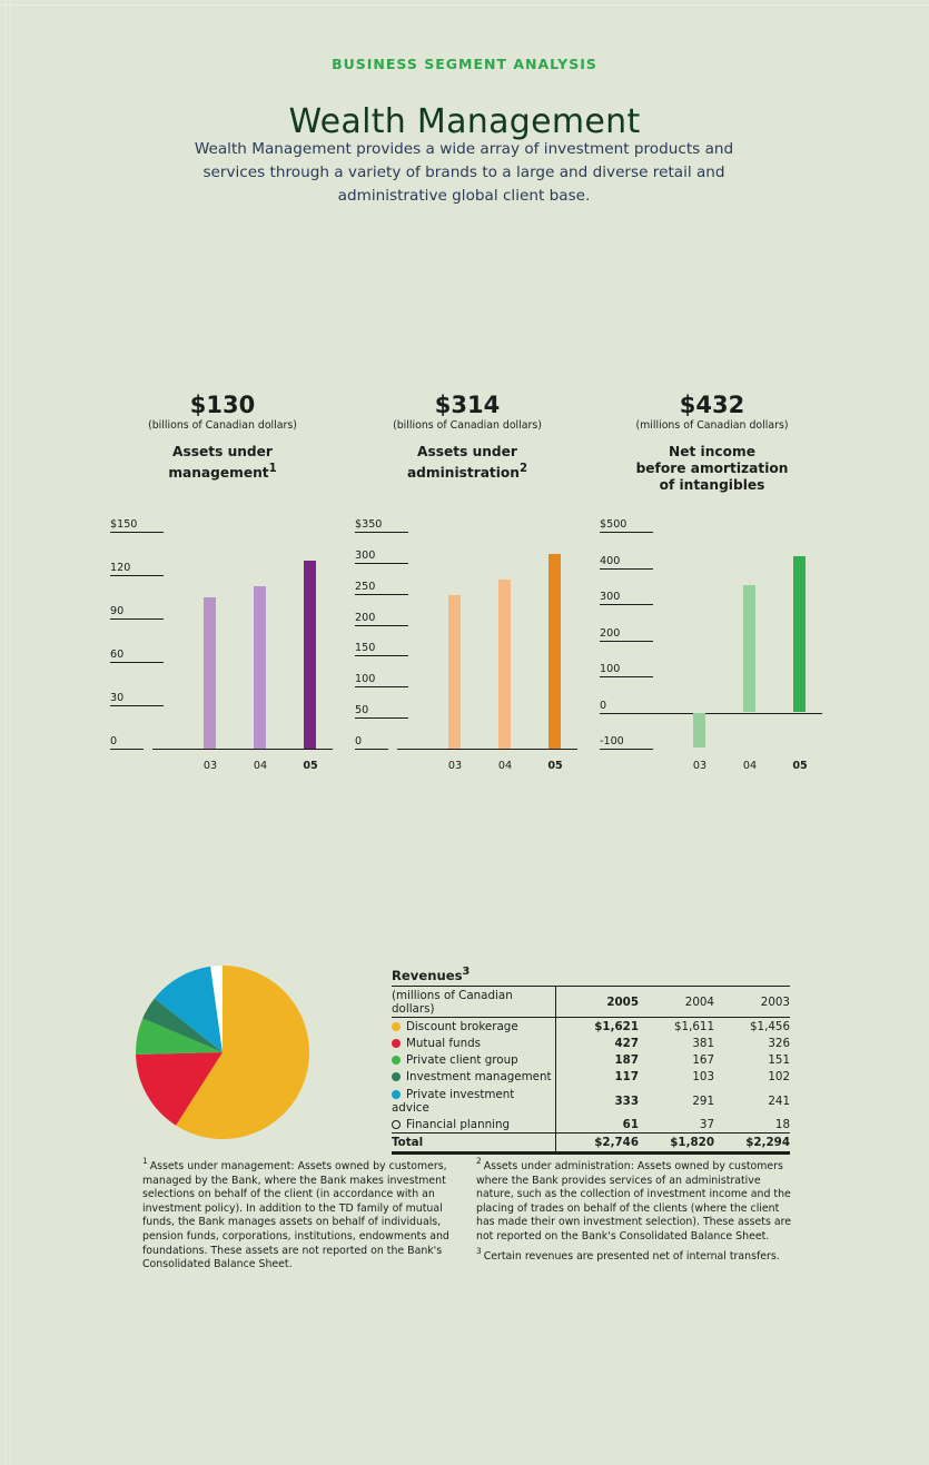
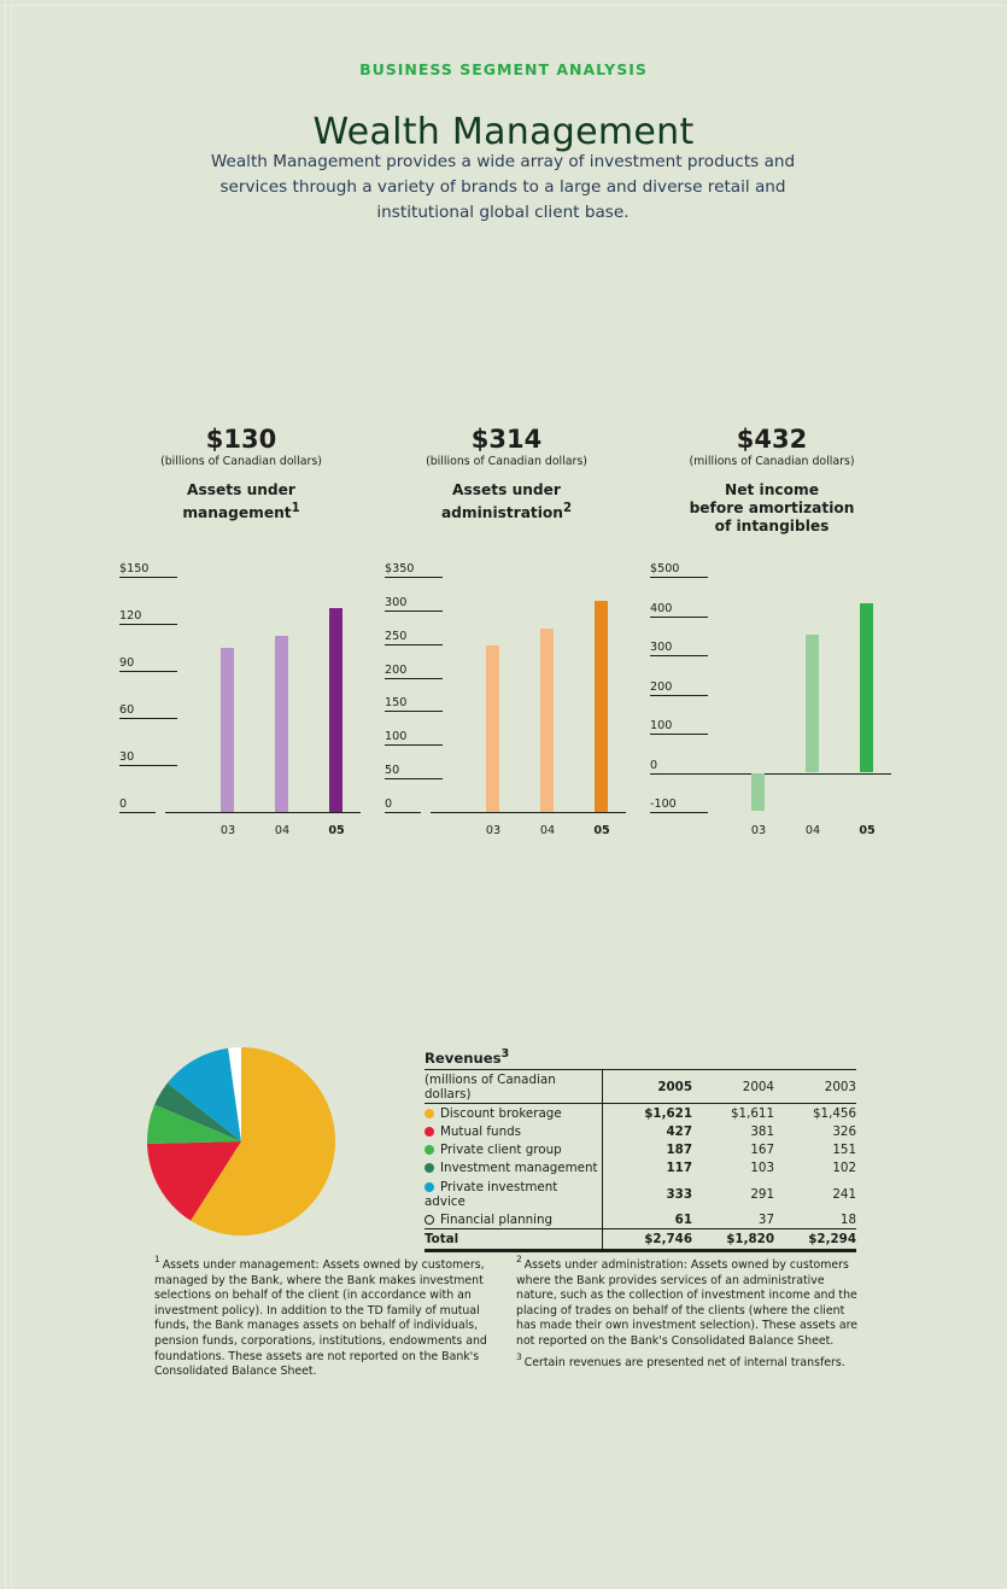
  BUSINESS SEGMENT ANALYSIS
  Wealth Management
- Wealth Management provides a wide array of investment products and services through a variety of brands to a large and diverse retail and administrative global client base.
+ Wealth Management provides a wide array of investment products and services through a variety of brands to a large and diverse retail and institutional global client base.
  $130
  (billions of Canadian dollars)
  Assets under
  management1
  $314
  (billions of Canadian dollars)
  Assets under
  administration2
  $432
  (millions of Canadian dollars)
  Net income
  before amortization
  of intangibles
  $150
  120
  90
  60
  30
  0
  03
  04
  05
  $350
  300
  250
  200
  150
  100
  50
  0
  03
  04
  05
  $500
  400
  300
  200
  100
  0
  -100
  03
  04
  05
  Revenues3
  (millions of Canadian dollars)	2005	2004	2003
  Discount brokerage	$1,621	$1,611	$1,456
  Mutual funds	427	381	326
  Private client group	187	167	151
  Investment management	117	103	102
  Private investment advice	333	291	241
  Financial planning	61	37	18
  Total	$2,746	$1,820	$2,294
  1Assets under management: Assets owned by customers, managed by the Bank, where the Bank makes investment selections on behalf of the client (in accordance with an investment policy). In addition to the TD family of mutual funds, the Bank manages assets on behalf of individuals, pension funds, corporations, institutions, endowments and foundations. These assets are not reported on the Bank's Consolidated Balance Sheet.
  2Assets under administration: Assets owned by customers where the Bank provides services of an administrative nature, such as the collection of investment income and the placing of trades on behalf of the clients (where the client has made their own investment selection). These assets are not reported on the Bank's Consolidated Balance Sheet.
  3Certain revenues are presented net of internal transfers.
